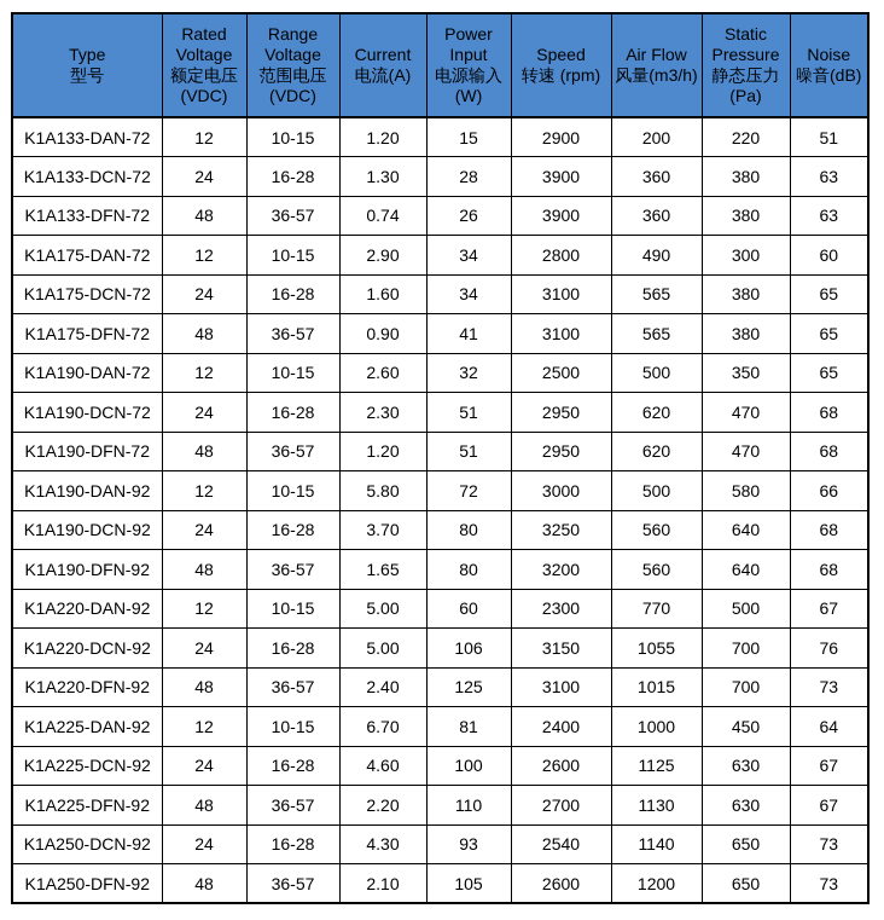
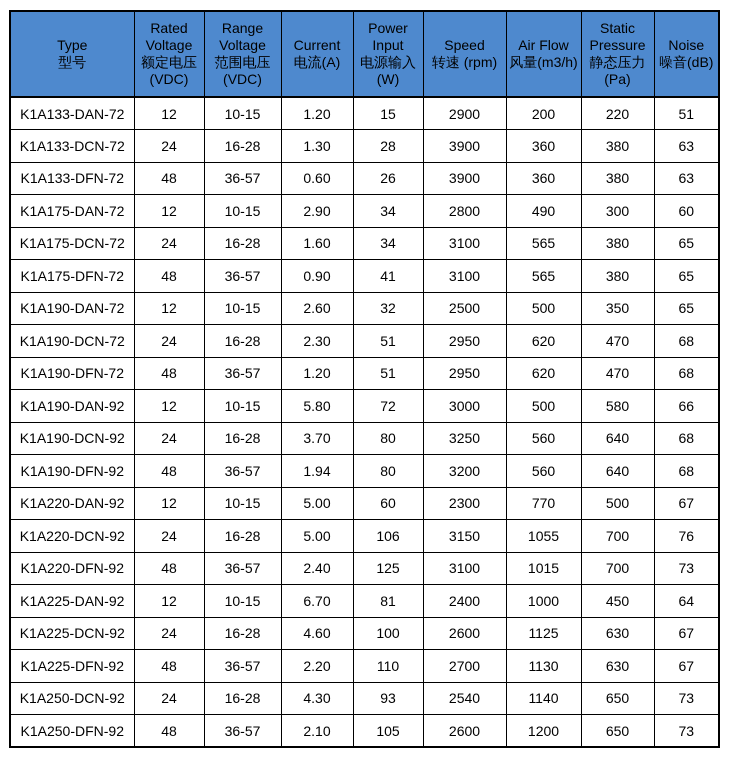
  Type 型号	Rated Voltage 额定电压 (VDC)	Range Voltage 范围电压 (VDC)	Current 电流(A)	Power Input 电源输入 (W)	Speed 转速 (rpm)	Air Flow 风量(m3/h)	Static Pressure 静态压力 (Pa)	Noise 噪音(dB)
  K1A133-DAN-72	12	10-15	1.20	15	2900	200	220	51
  K1A133-DCN-72	24	16-28	1.30	28	3900	360	380	63
- K1A133-DFN-72	48	36-57	0.74	26	3900	360	380	63
+ K1A133-DFN-72	48	36-57	0.60	26	3900	360	380	63
  K1A175-DAN-72	12	10-15	2.90	34	2800	490	300	60
  K1A175-DCN-72	24	16-28	1.60	34	3100	565	380	65
  K1A175-DFN-72	48	36-57	0.90	41	3100	565	380	65
  K1A190-DAN-72	12	10-15	2.60	32	2500	500	350	65
  K1A190-DCN-72	24	16-28	2.30	51	2950	620	470	68
  K1A190-DFN-72	48	36-57	1.20	51	2950	620	470	68
  K1A190-DAN-92	12	10-15	5.80	72	3000	500	580	66
  K1A190-DCN-92	24	16-28	3.70	80	3250	560	640	68
- K1A190-DFN-92	48	36-57	1.65	80	3200	560	640	68
+ K1A190-DFN-92	48	36-57	1.94	80	3200	560	640	68
  K1A220-DAN-92	12	10-15	5.00	60	2300	770	500	67
  K1A220-DCN-92	24	16-28	5.00	106	3150	1055	700	76
  K1A220-DFN-92	48	36-57	2.40	125	3100	1015	700	73
  K1A225-DAN-92	12	10-15	6.70	81	2400	1000	450	64
  K1A225-DCN-92	24	16-28	4.60	100	2600	1125	630	67
  K1A225-DFN-92	48	36-57	2.20	110	2700	1130	630	67
  K1A250-DCN-92	24	16-28	4.30	93	2540	1140	650	73
  K1A250-DFN-92	48	36-57	2.10	105	2600	1200	650	73
